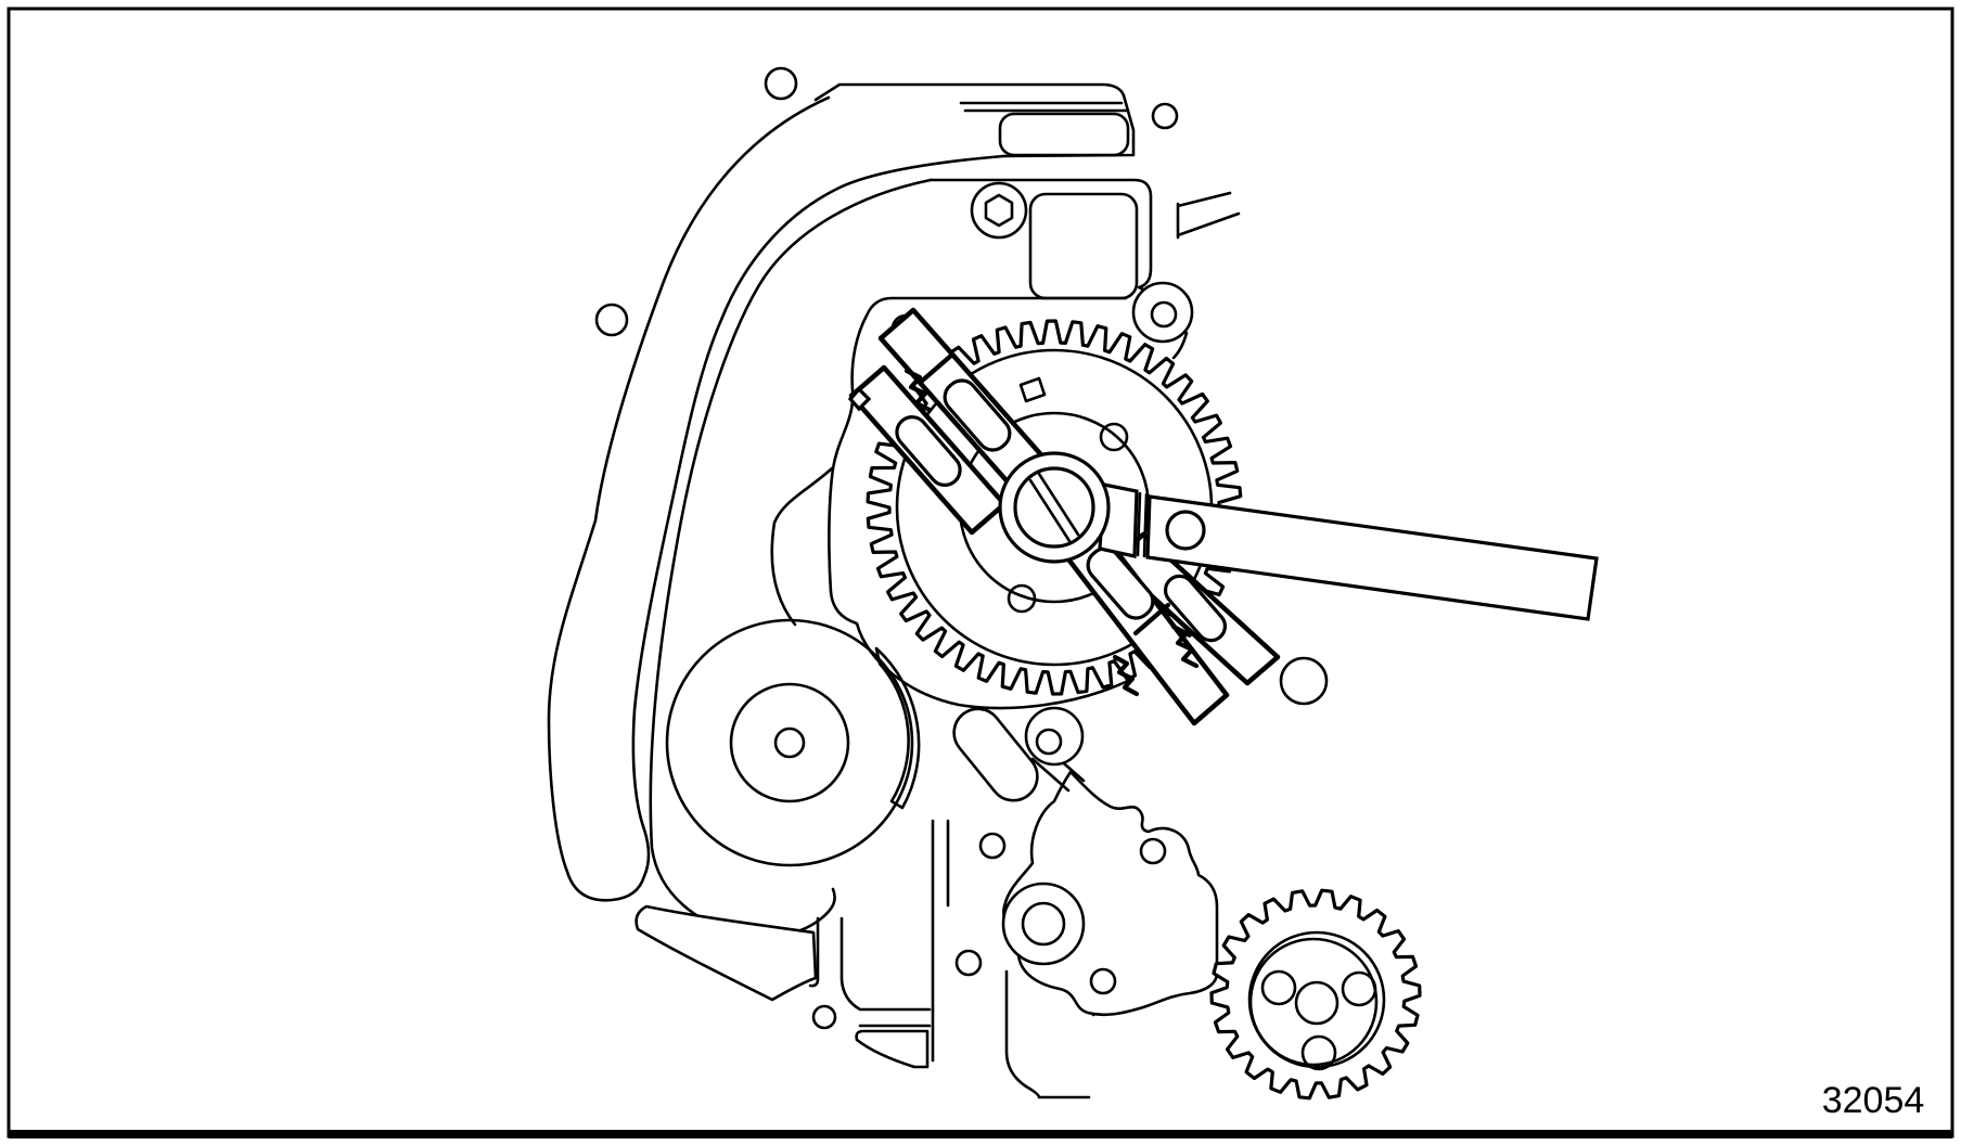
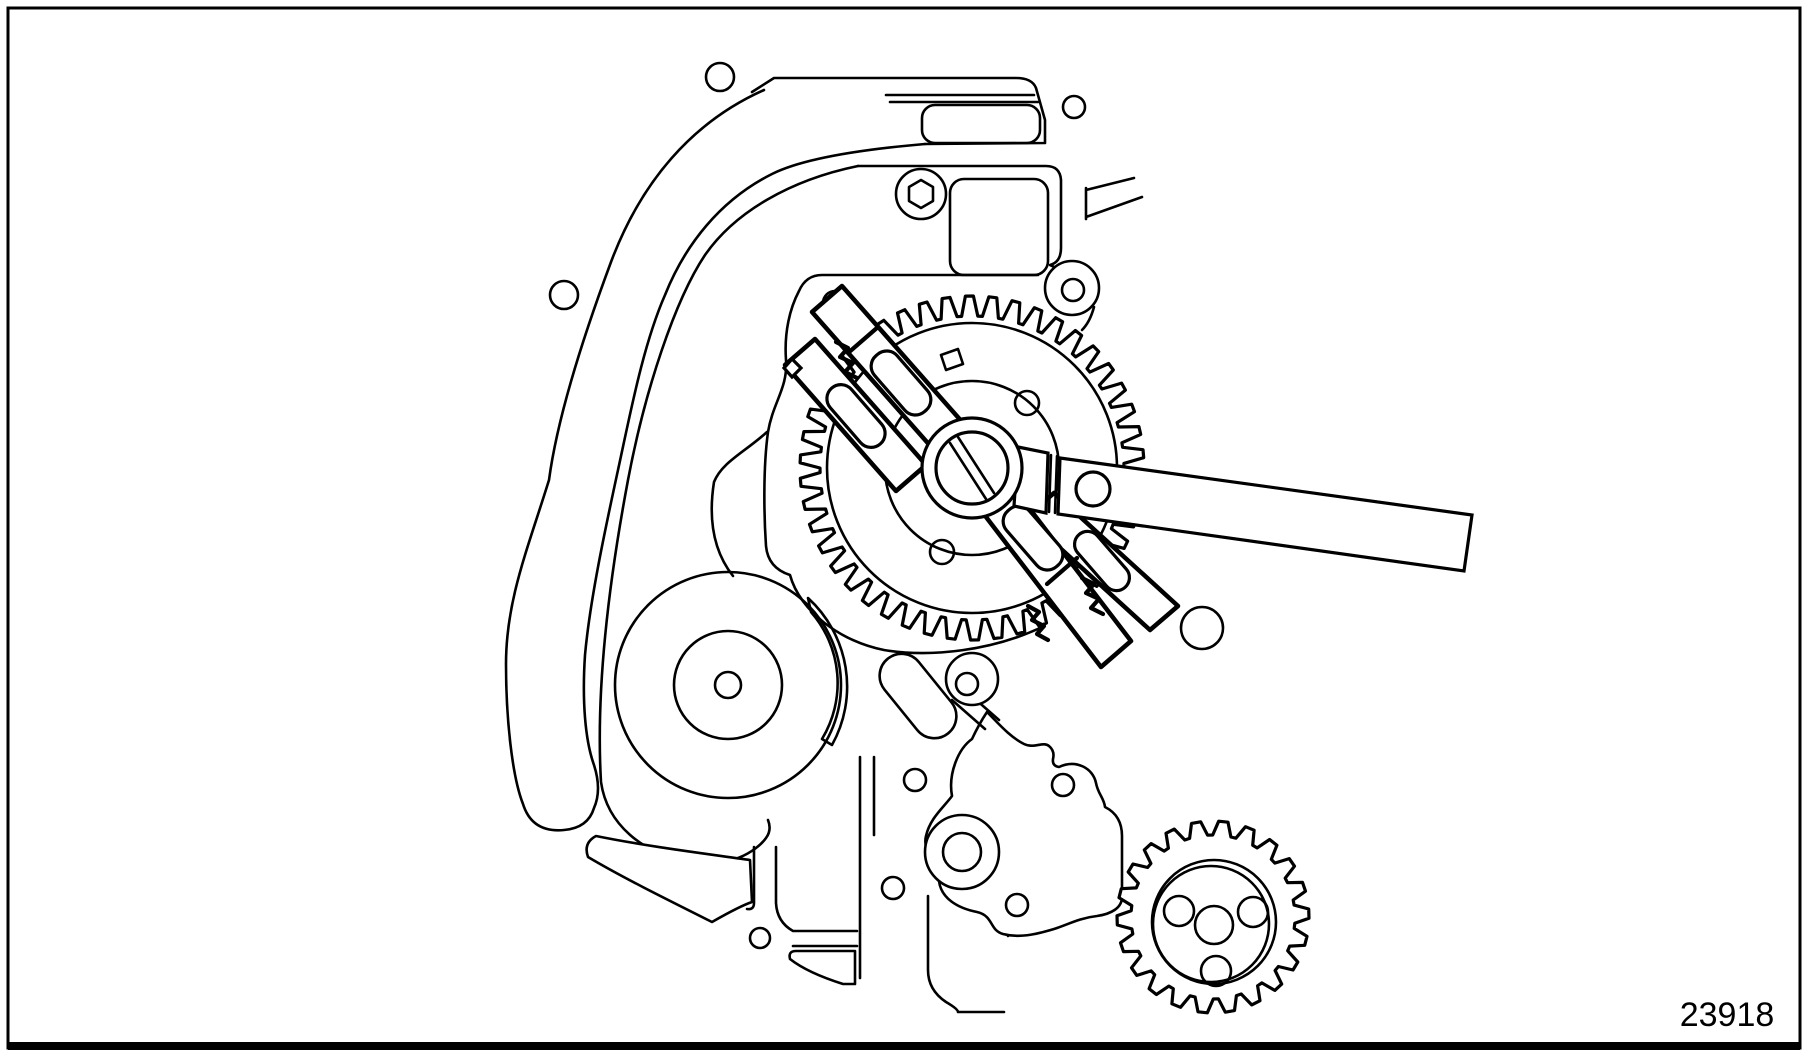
- 32054
+ 23918
